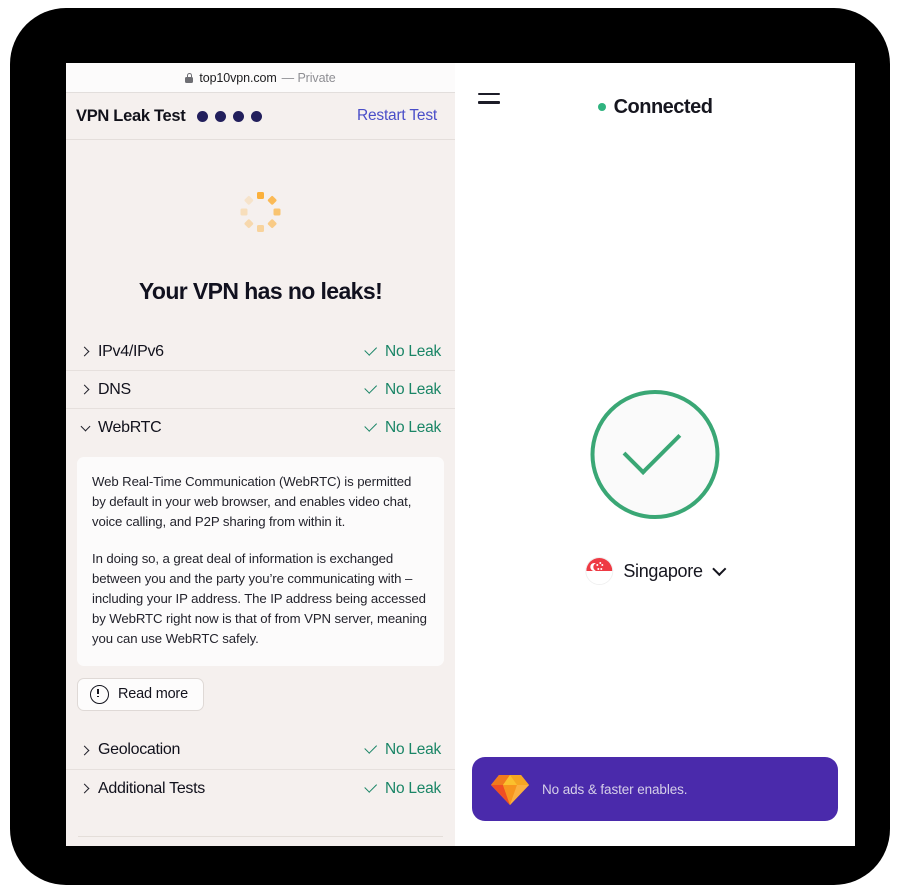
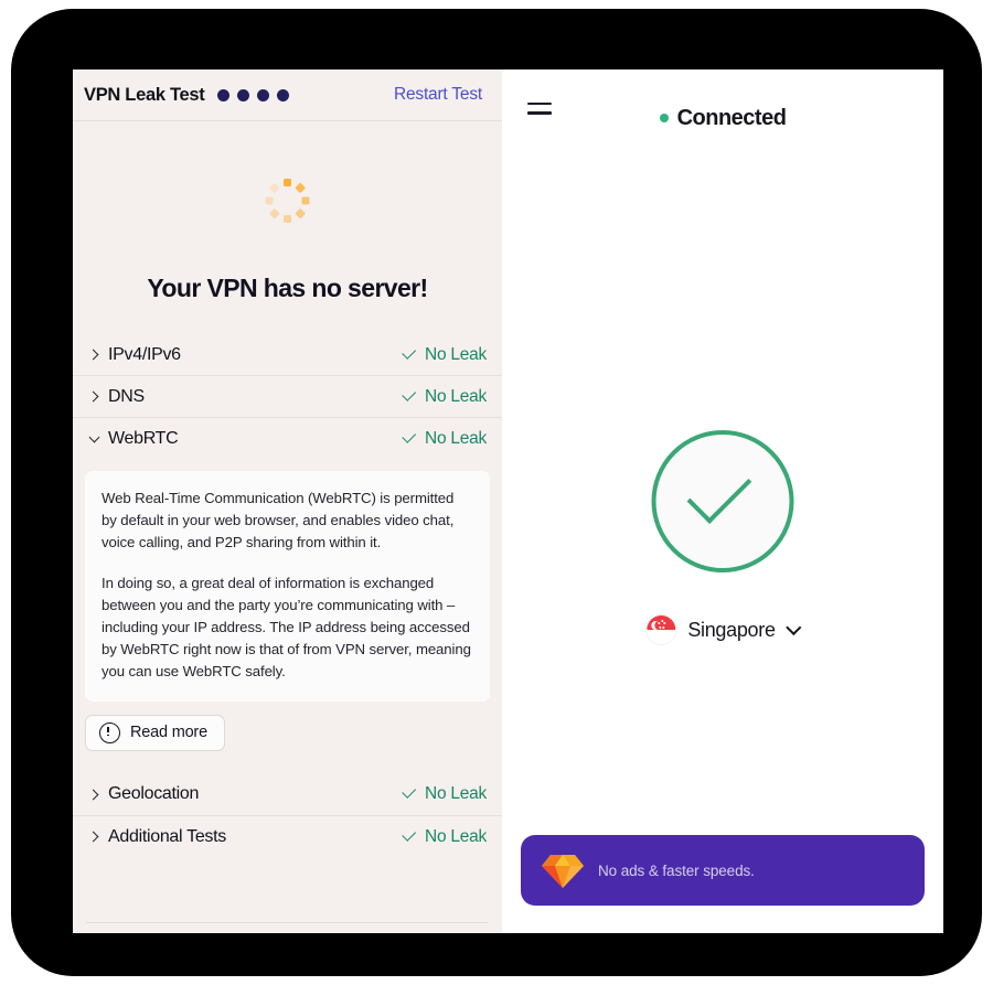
- top10vpn.com
- — Private
  VPN Leak Test
  Restart Test
- Your VPN has no leaks!
+ Your VPN has no server!
  IPv4/IPv6
  No Leak
  DNS
  No Leak
  WebRTC
  No Leak
  Web Real-Time Communication (WebRTC) is permitted by default in your web browser, and enables video chat, voice calling, and P2P sharing from within it.
  In doing so, a great deal of information is exchanged between you and the party you’re communicating with – including your IP address. The IP address being accessed by WebRTC right now is that of from VPN server, meaning you can use WebRTC safely.
  Read more
  Geolocation
  No Leak
  Additional Tests
  No Leak
  Connected
  Singapore
- No ads & faster enables.
+ No ads & faster speeds.
